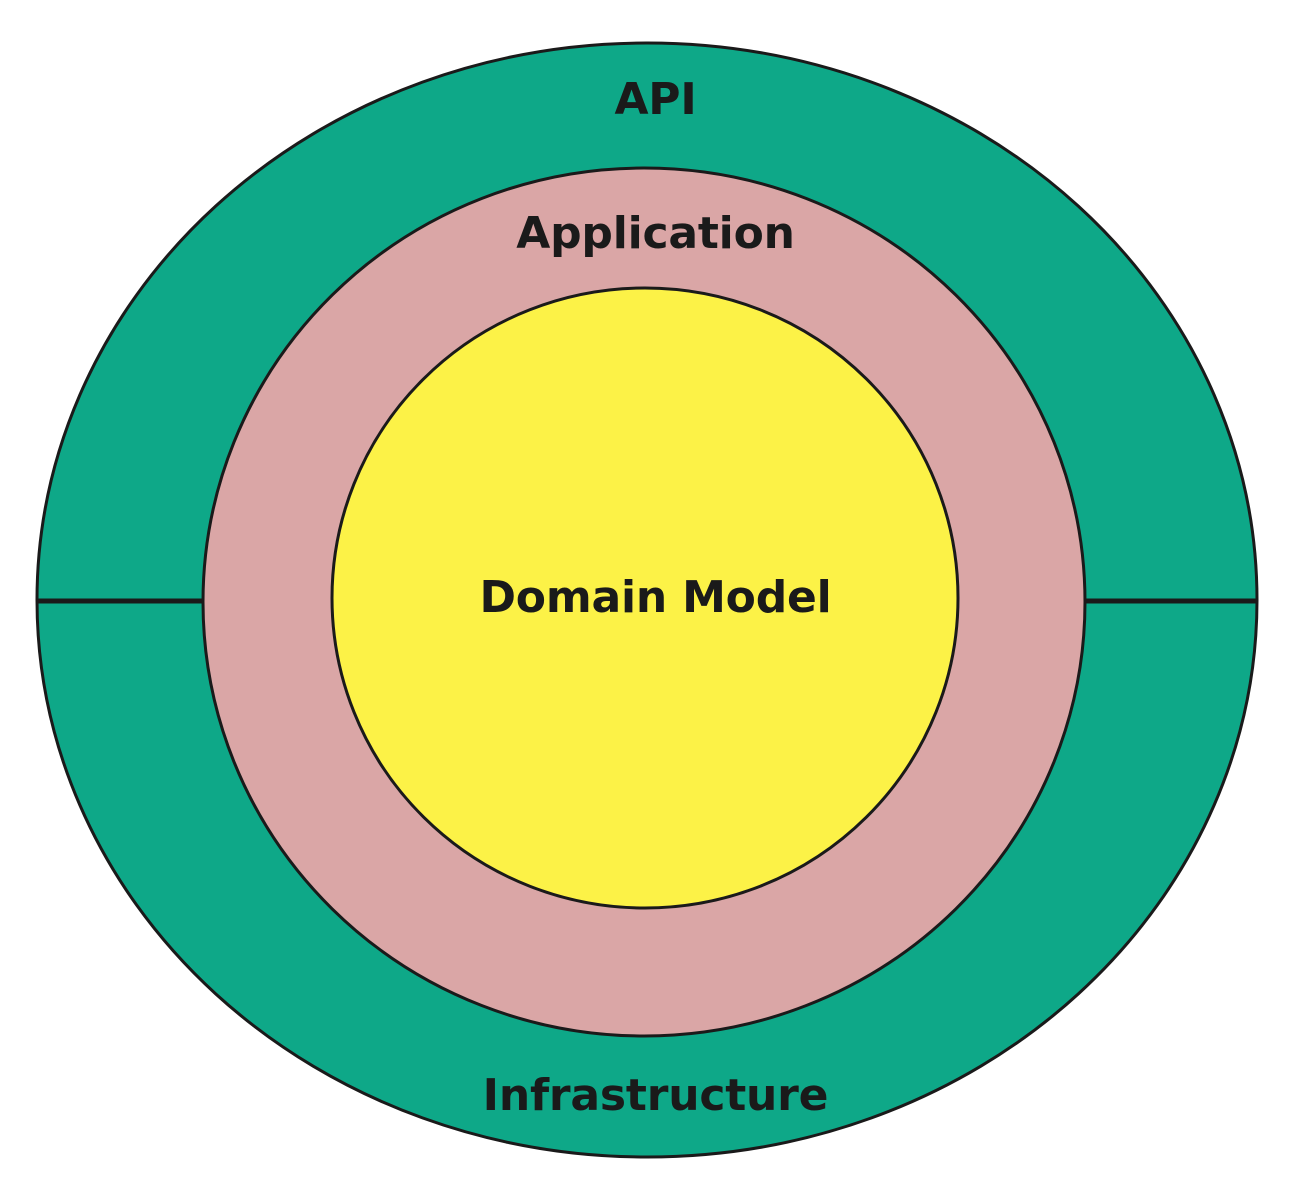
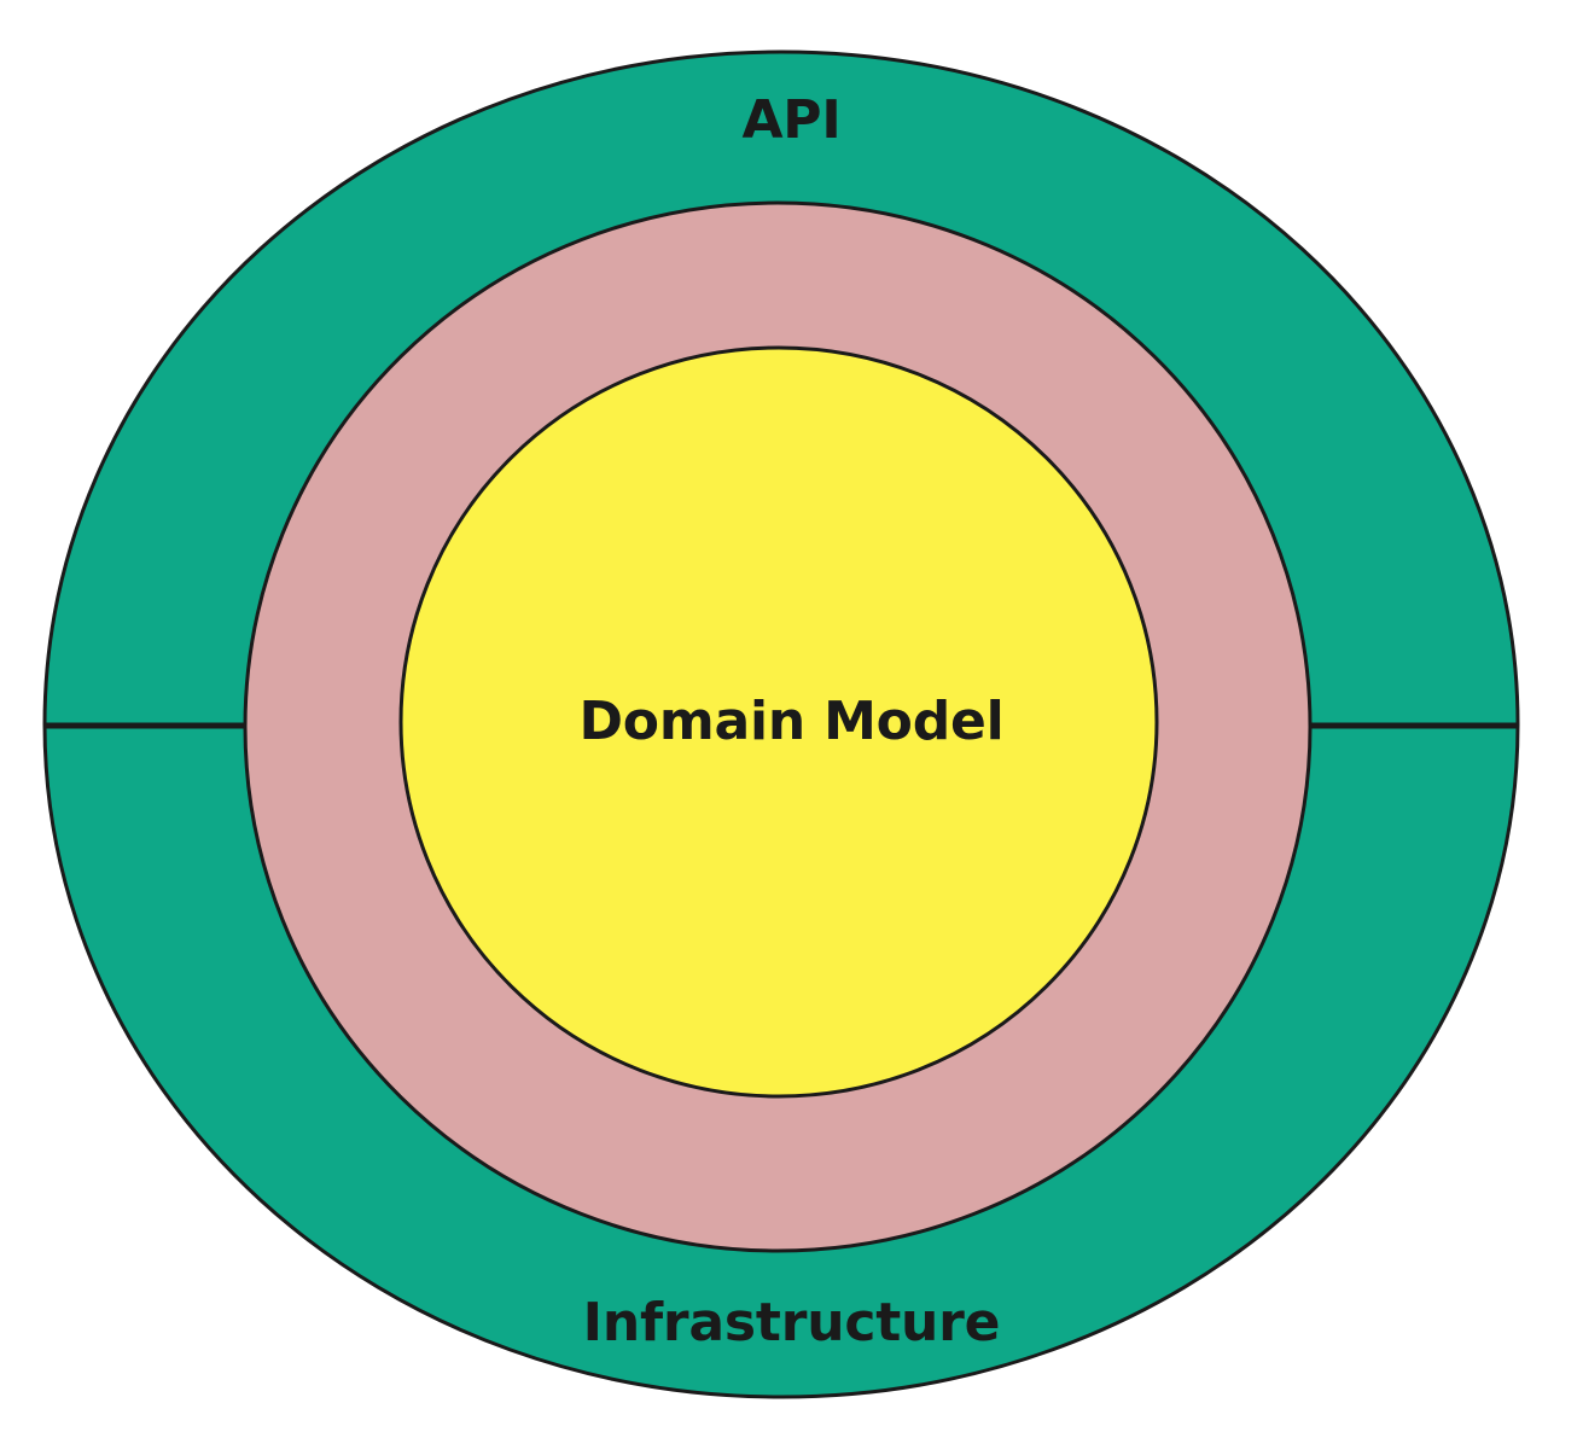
  API
- Application
  Domain Model
  Infrastructure
